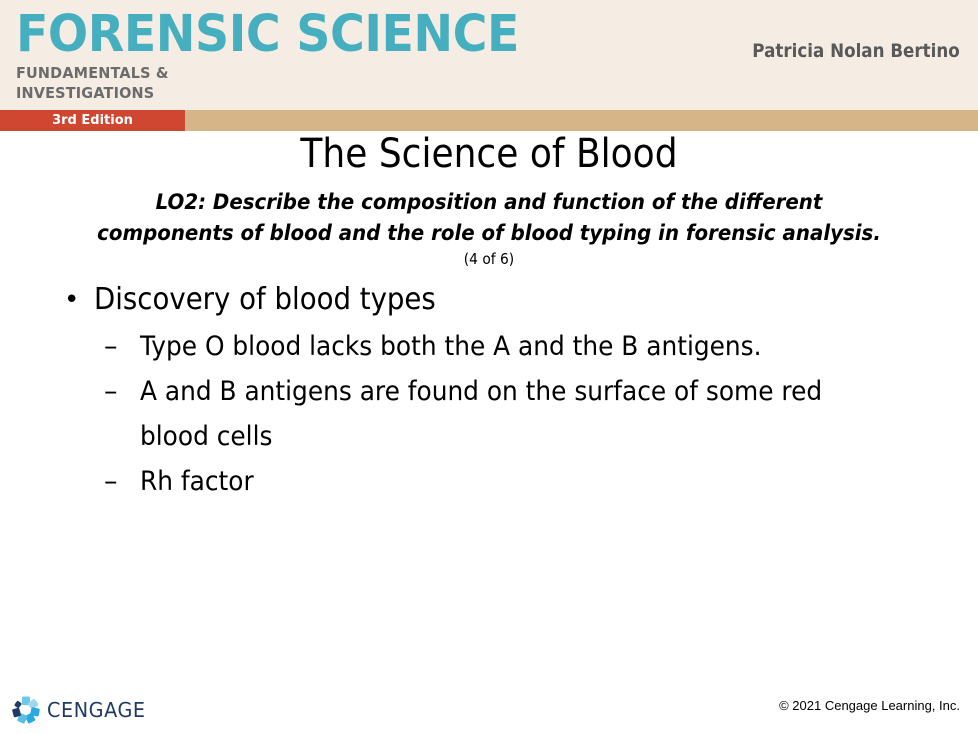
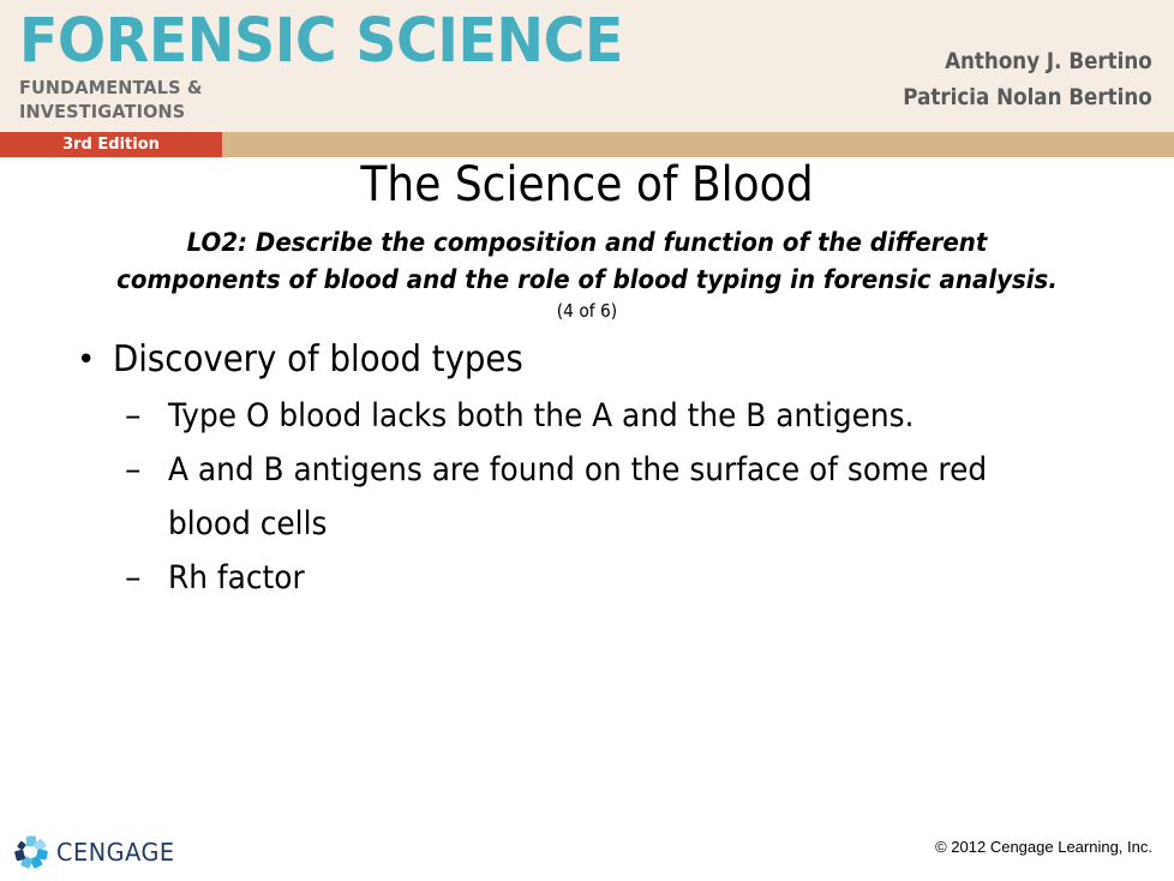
  FORENSIC SCIENCE
  FUNDAMENTALS &
  INVESTIGATIONS
+ Anthony J. Bertino
  Patricia Nolan Bertino
  3rd Edition
  The Science of Blood
  LO2: Describe the composition and function of the different components of blood and the role of blood typing in forensic analysis.
  (4 of 6)
  •
  Discovery of blood types
  –
  Type O blood lacks both the A and the B antigens.
  –
  A and B antigens are found on the surface of some red blood cells
  –
  Rh factor
  CENGAGE
- © 2021 Cengage Learning, Inc.
+ © 2012 Cengage Learning, Inc.
